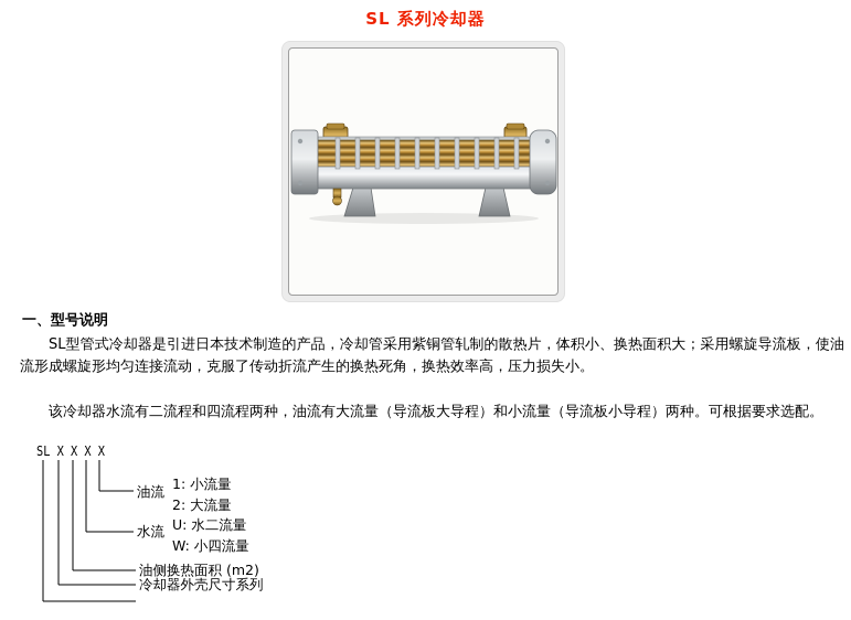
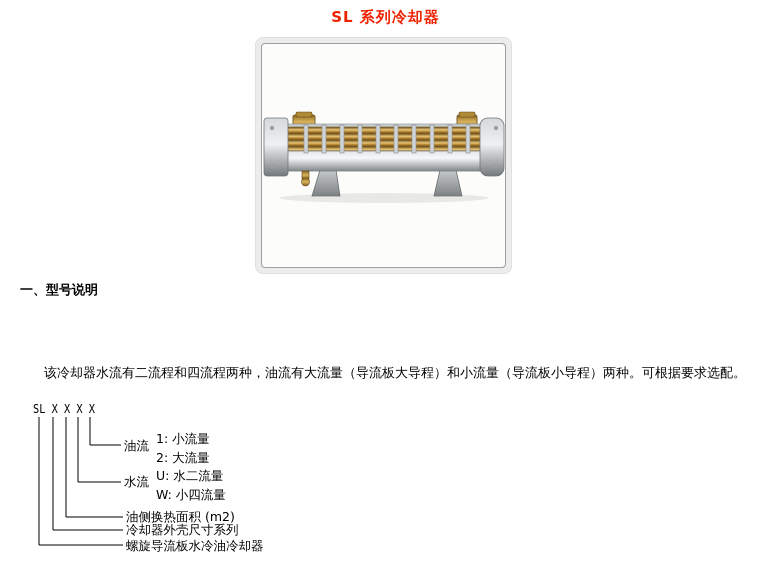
  SL 系列冷却器
  一、型号说明
- SL型管式冷却器是引进日本技术制造的产品，冷却管采用紫铜管轧制的散热片，体积小、换热面积大；采用螺旋导流板，使油流形成螺旋形均匀连接流动，克服了传动折流产生的换热死角，换热效率高，压力损失小。
  该冷却器水流有二流程和四流程两种，油流有大流量（导流板大导程）和小流量（导流板小导程）两种。可根据要求选配。
  SL X X X X
  油流
  1: 小流量
  2: 大流量
  水流
  U: 水二流量
  W: 小四流量
  油侧换热面积 (m2)
  冷却器外壳尺寸系列
+ 螺旋导流板水冷油冷却器
